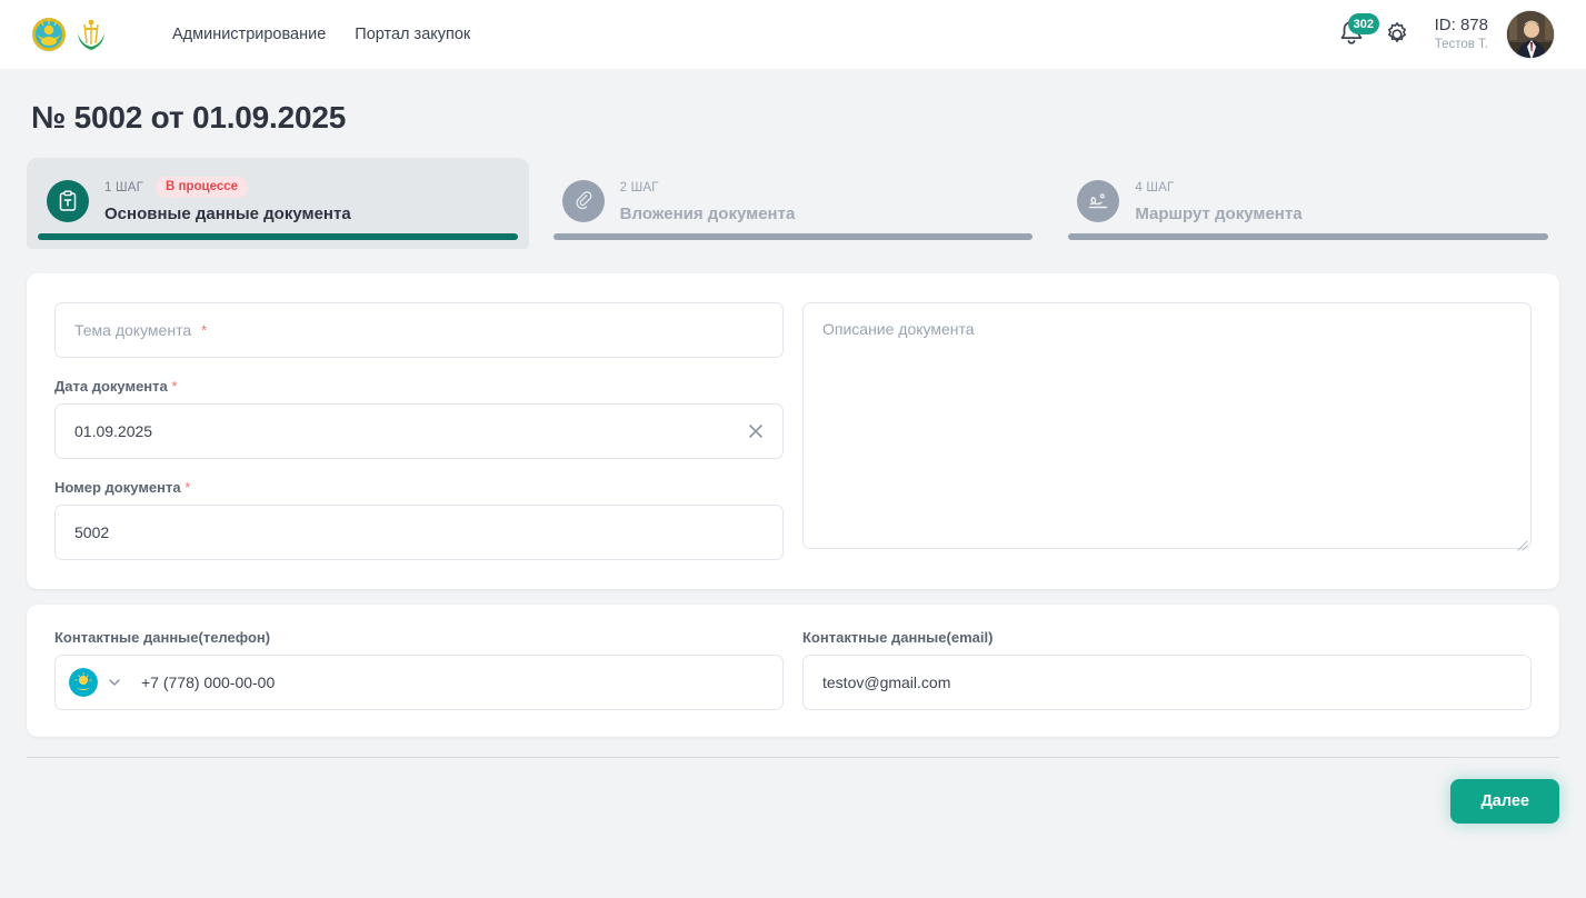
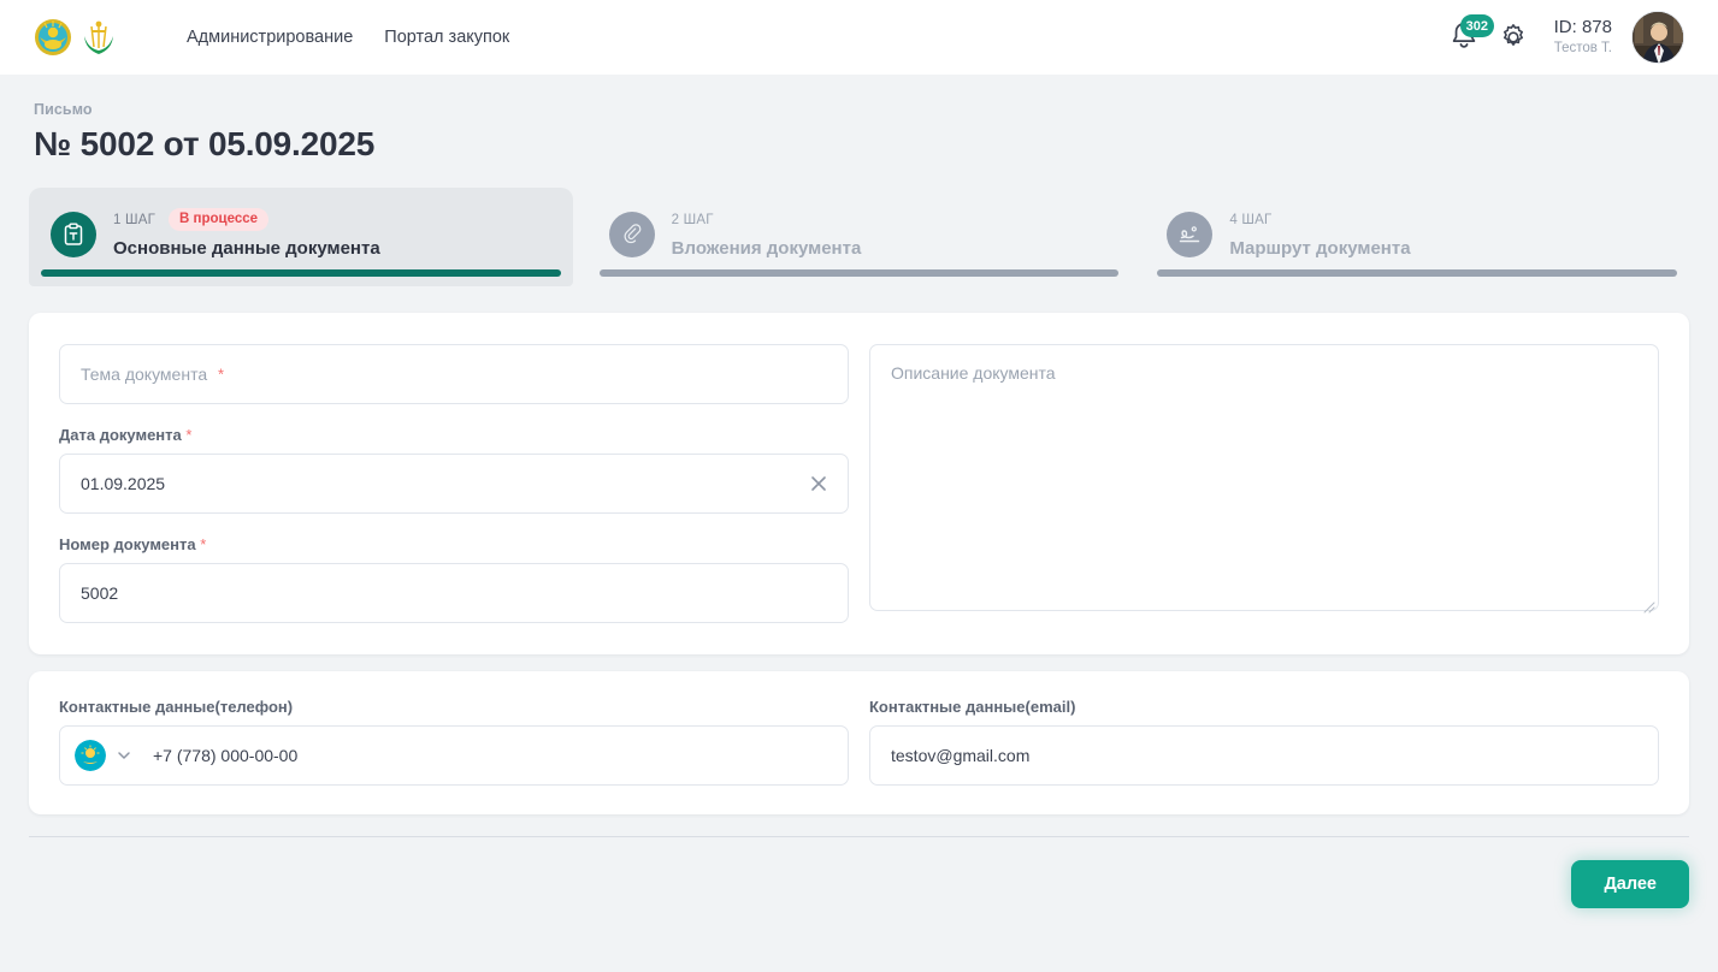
  Администрирование
  Портал закупок
  302
  ID: 878
  Тестов Т.
+ Письмо
- № 5002 от 01.09.2025
+ № 5002 от 05.09.2025
  1 ШАГ
  В процессе
  Основные данные документа
  2 ШАГ
  Вложения документа
  4 ШАГ
  Маршрут документа
  Тема документа
  *
  Дата документа *
  01.09.2025
  Номер документа *
  5002
  Описание документа
  Контактные данные(телефон)
  +7 (778) 000-00-00
  Контактные данные(email)
  testov@gmail.com
  Далее
